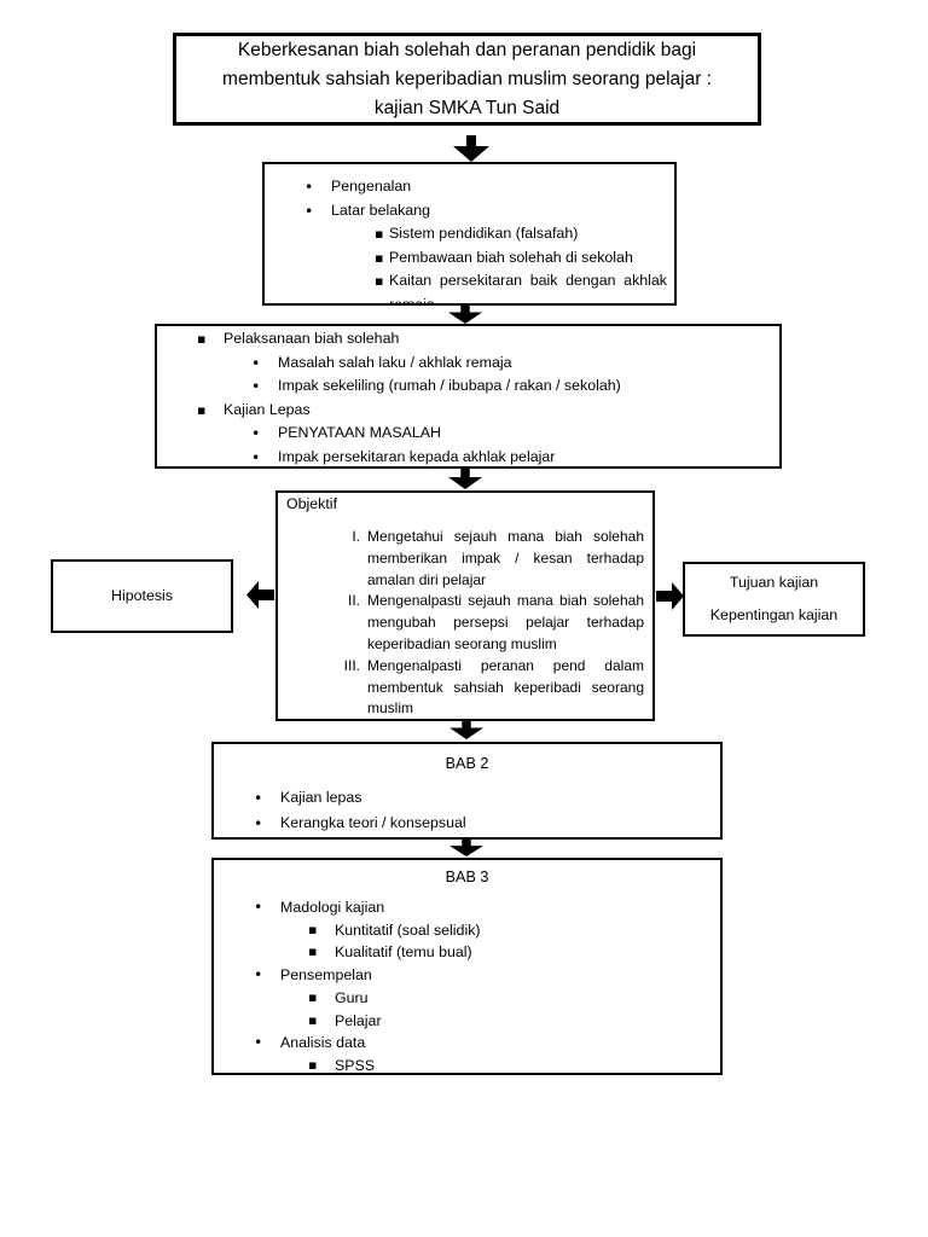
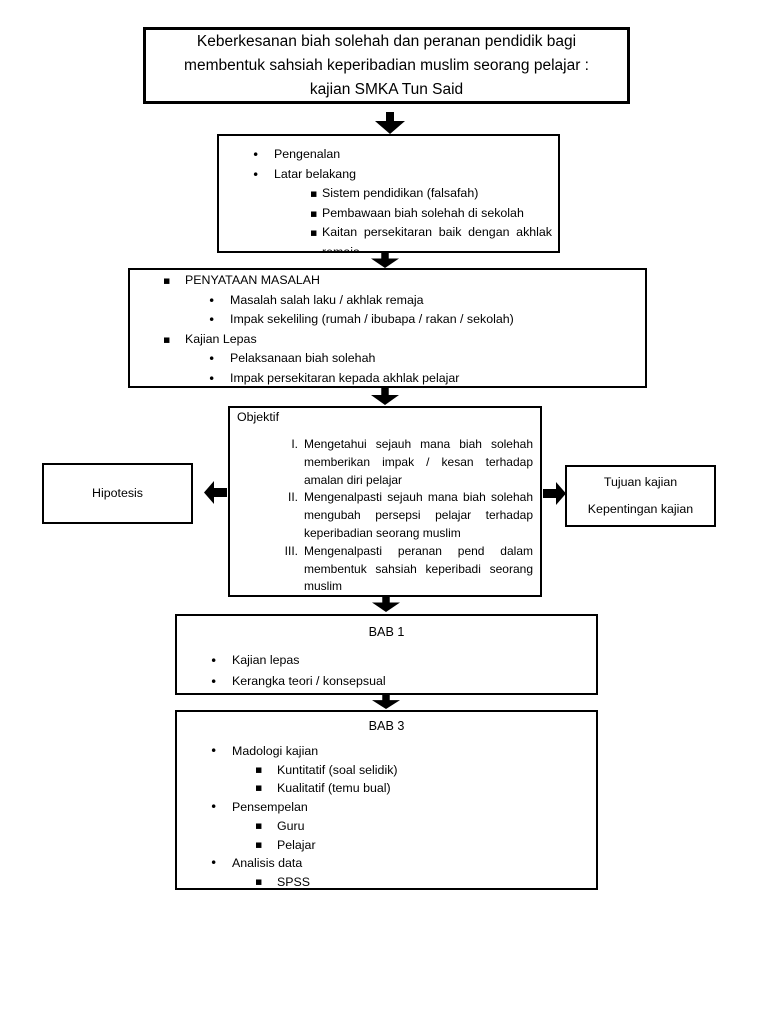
  Keberkesanan biah solehah dan peranan pendidik bagi
  membentuk sahsiah keperibadian muslim seorang pelajar :
  kajian SMKA Tun Said
  •
  Pengenalan
  •
  Latar belakang
  ▪
  Sistem pendidikan (falsafah)
  ▪
  Pembawaan biah solehah di sekolah
  ▪
  Kaitan persekitaran baik dengan akhlak
  ▪
- Pelaksanaan biah solehah
+ PENYATAAN MASALAH
  •
  Masalah salah laku / akhlak remaja
  •
  Impak sekeliling (rumah / ibubapa / rakan / sekolah)
  ▪
  Kajian Lepas
  •
- PENYATAAN MASALAH
+ Pelaksanaan biah solehah
  •
  Impak persekitaran kepada akhlak pelajar
  Objektif
  I.
  Mengetahui sejauh mana biah solehah memberikan impak / kesan terhadap amalan diri pelajar
  II.
  Mengenalpasti sejauh mana biah solehah mengubah persepsi pelajar terhadap keperibadian seorang muslim
  III.
  Mengenalpasti peranan pend dalam membentuk sahsiah keperibadi seorang muslim
  Hipotesis
  Tujuan kajian
  Kepentingan kajian
- BAB 2
+ BAB 1
  •
  Kajian lepas
  •
  Kerangka teori / konsepsual
  BAB 3
  •
  Madologi kajian
  ▪
  Kuntitatif (soal selidik)
  ▪
  Kualitatif (temu bual)
  •
  Pensempelan
  ▪
  Guru
  ▪
  Pelajar
  •
  Analisis data
  ▪
  SPSS
